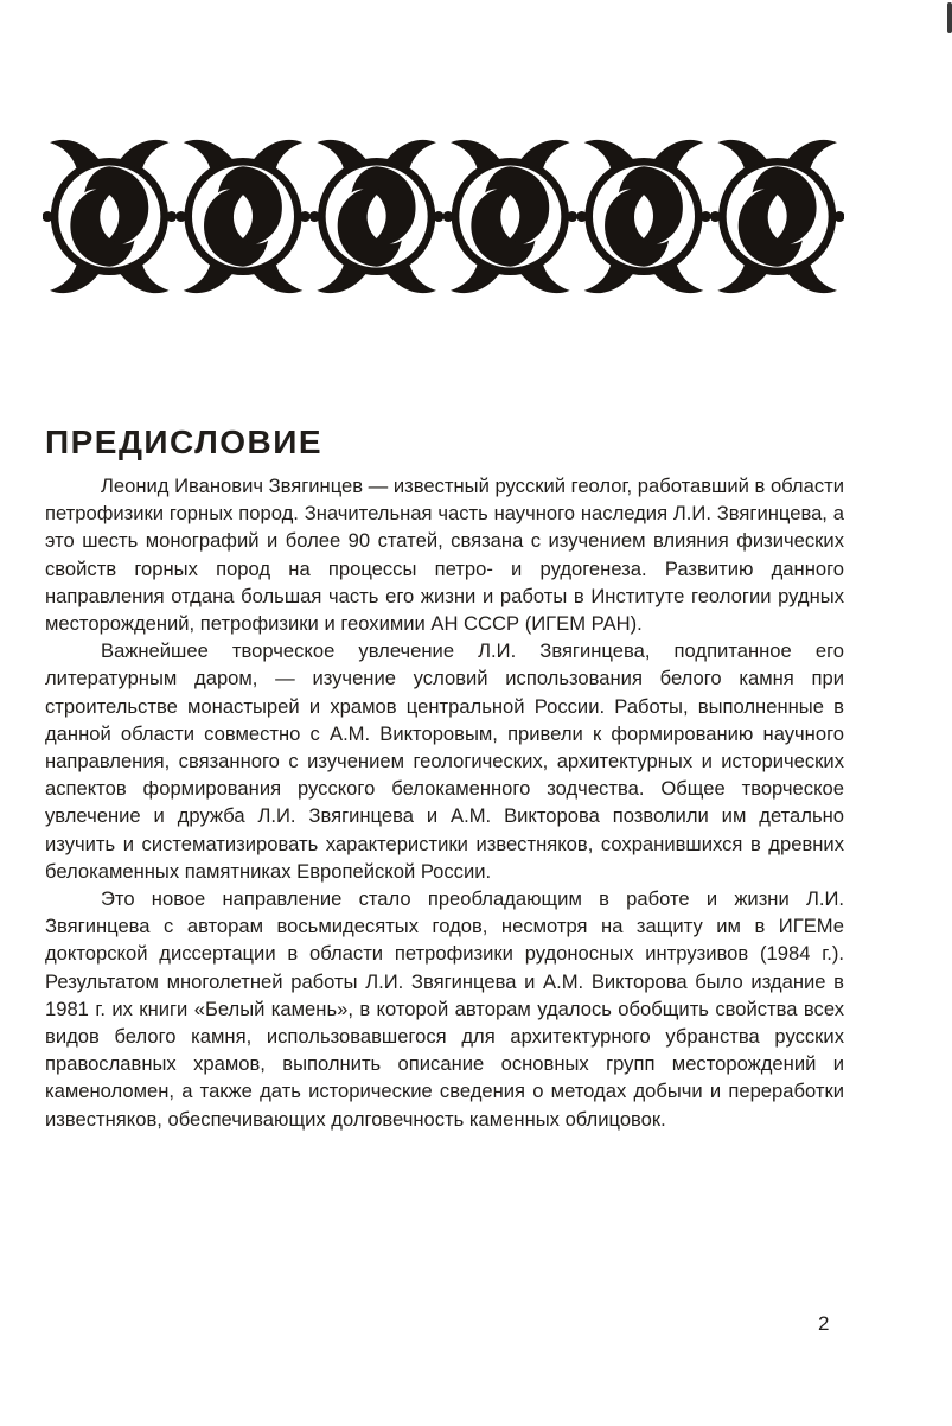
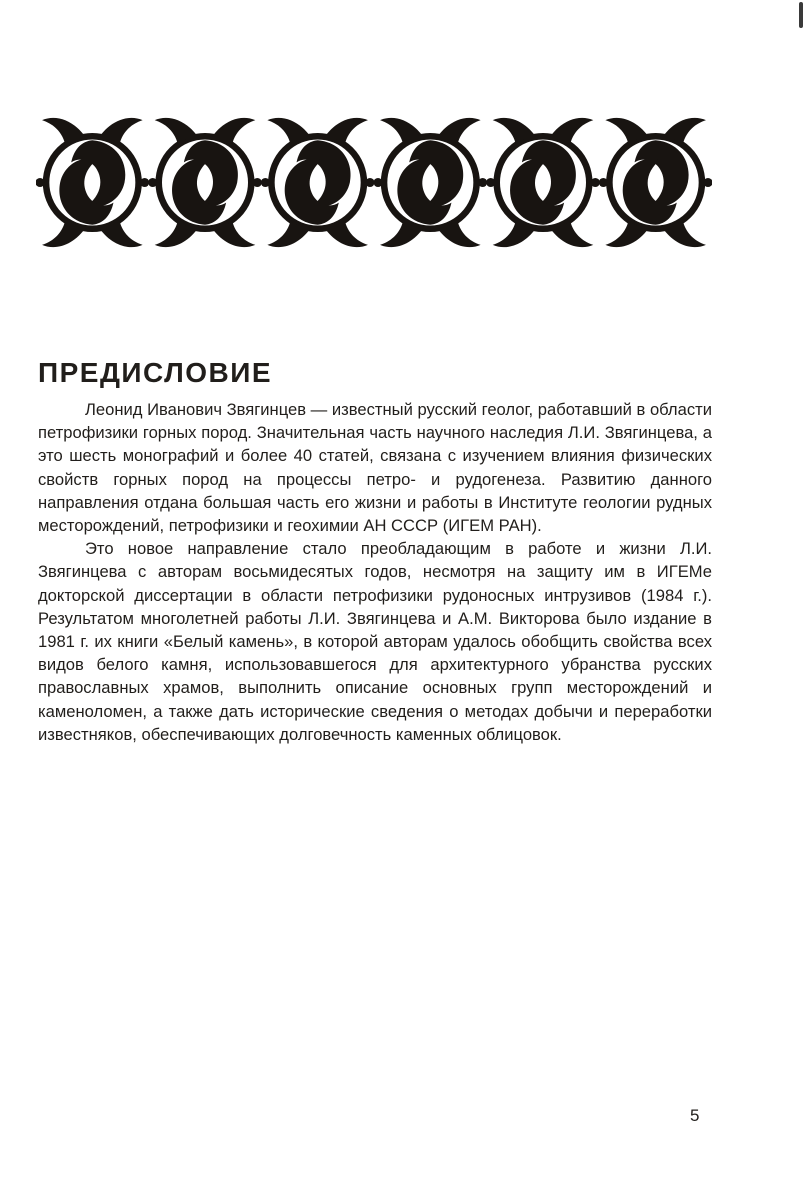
  ПРЕДИСЛОВИЕ
- Леонид Иванович Звягинцев — известный русский геолог, работавший в области петрофизики горных пород. Значительная часть научного наследия Л.И. Звягинцева, а это шесть монографий и более 90 статей, связана с изучением влияния физических свойств горных пород на процессы петро- и рудогенеза. Развитию данного направления отдана большая часть его жизни и работы в Институте геологии рудных месторождений, петрофизики и геохимии АН СССР (ИГЕМ РАН).
+ Леонид Иванович Звягинцев — известный русский геолог, работавший в области петрофизики горных пород. Значительная часть научного наследия Л.И. Звягинцева, а это шесть монографий и более 40 статей, связана с изучением влияния физических свойств горных пород на процессы петро- и рудогенеза. Развитию данного направления отдана большая часть его жизни и работы в Институте геологии рудных месторождений, петрофизики и геохимии АН СССР (ИГЕМ РАН).
- Важнейшее творческое увлечение Л.И. Звягинцева, подпитанное его литературным даром, — изучение условий использования белого камня при строительстве монастырей и храмов центральной России. Работы, выполненные в данной области совместно с А.М. Викторовым, привели к формированию научного направления, связанного с изучением геологических, архитектурных и исторических аспектов формирования русского белокаменного зодчества. Общее творческое увлечение и дружба Л.И. Звягинцева и А.М. Викторова позволили им детально изучить и систематизировать характеристики известняков, сохранившихся в древних белокаменных памятниках Европейской России.
  Это новое направление стало преобладающим в работе и жизни Л.И. Звягинцева с авторам восьмидесятых годов, несмотря на защиту им в ИГЕМе докторской диссертации в области петрофизики рудоносных интрузивов (1984 г.). Результатом многолетней работы Л.И. Звягинцева и А.М. Викторова было издание в 1981 г. их книги «Белый камень», в которой авторам удалось обобщить свойства всех видов белого камня, использовавшегося для архитектурного убранства русских православных храмов, выполнить описание основных групп месторождений и каменоломен, а также дать исторические сведения о методах добычи и переработки известняков, обеспечивающих долговечность каменных облицовок.
- 2
+ 5
